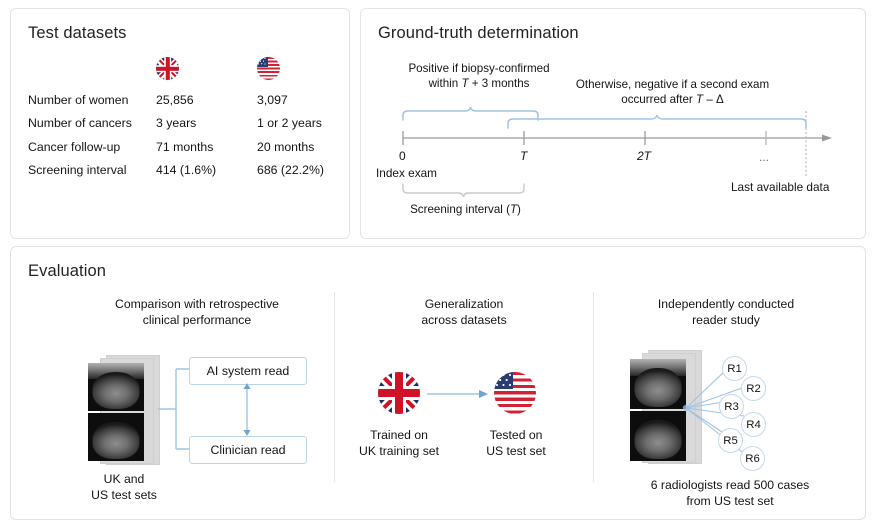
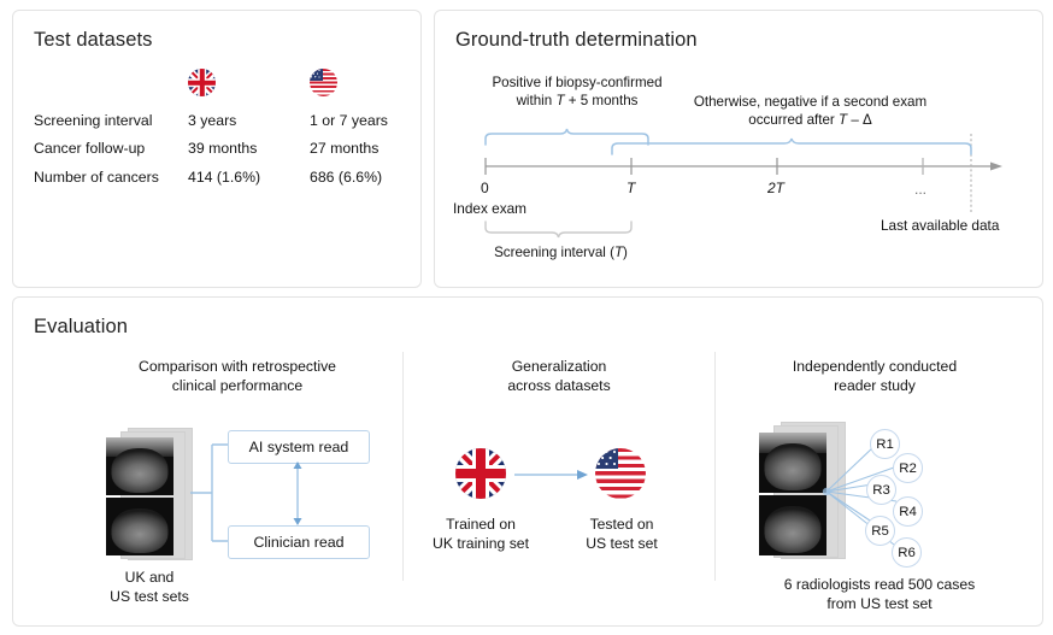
  Test datasets
  Ground-truth determination
  Evaluation
- Number of women
- 25,856
- 3,097
- Number of cancers
+ Screening interval
  3 years
- 1 or 2 years
+ 1 or 7 years
  Cancer follow-up
- 71 months
+ 39 months
- 20 months
+ 27 months
- Screening interval
+ Number of cancers
  414 (1.6%)
- 686 (22.2%)
+ 686 (6.6%)
  Positive if biopsy-confirmed
- within T + 3 months
+ within T + 5 months
  Otherwise, negative if a second exam
  occurred after T – Δ
  0
  T
  2T
  ...
  Index exam
  Last available data
  Screening interval (T)
  Comparison with retrospective
  clinical performance
  AI system read
  Clinician read
  UK and
  US test sets
  Generalization
  across datasets
  Trained on
  UK training set
  Tested on
  US test set
  Independently conducted
  reader study
  R1
  R2
  R3
  R4
  R5
  R6
  6 radiologists read 500 cases
  from US test set
